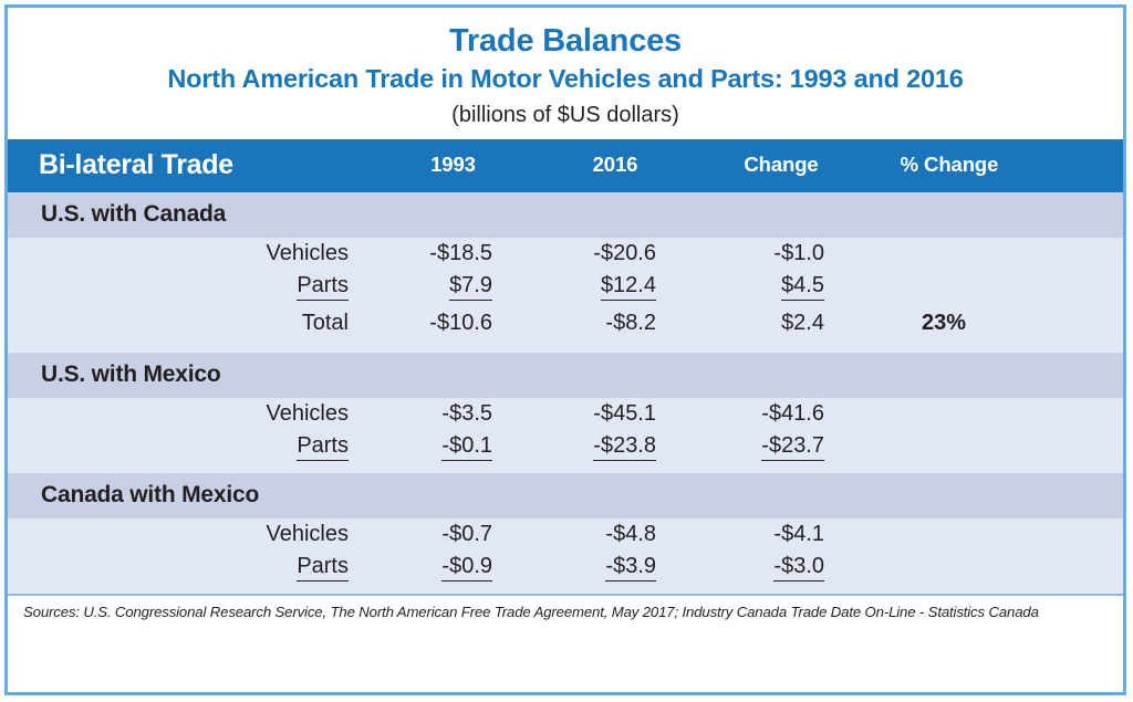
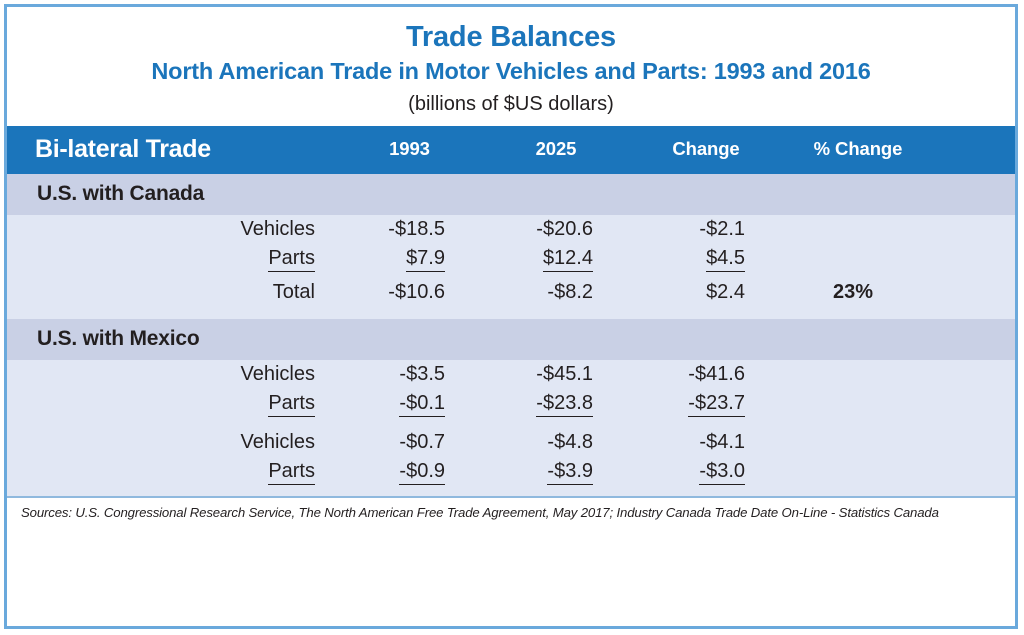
  Trade Balances
  North American Trade in Motor Vehicles and Parts: 1993 and 2016
  (billions of $US dollars)
- Bi-lateral Trade	1993	2016	Change	% Change
+ Bi-lateral Trade	1993	2025	Change	% Change
  U.S. with Canada
- Vehicles	-$18.5	-$20.6	-$1.0
+ Vehicles	-$18.5	-$20.6	-$2.1
  Parts	$7.9	$12.4	$4.5
  Total	-$10.6	-$8.2	$2.4	23%
  U.S. with Mexico
  Vehicles	-$3.5	-$45.1	-$41.6
  Parts	-$0.1	-$23.8	-$23.7
- Canada with Mexico
  Vehicles	-$0.7	-$4.8	-$4.1
  Parts	-$0.9	-$3.9	-$3.0
  Sources: U.S. Congressional Research Service, The North American Free Trade Agreement, May 2017; Industry Canada Trade Date On-Line - Statistics Canada
